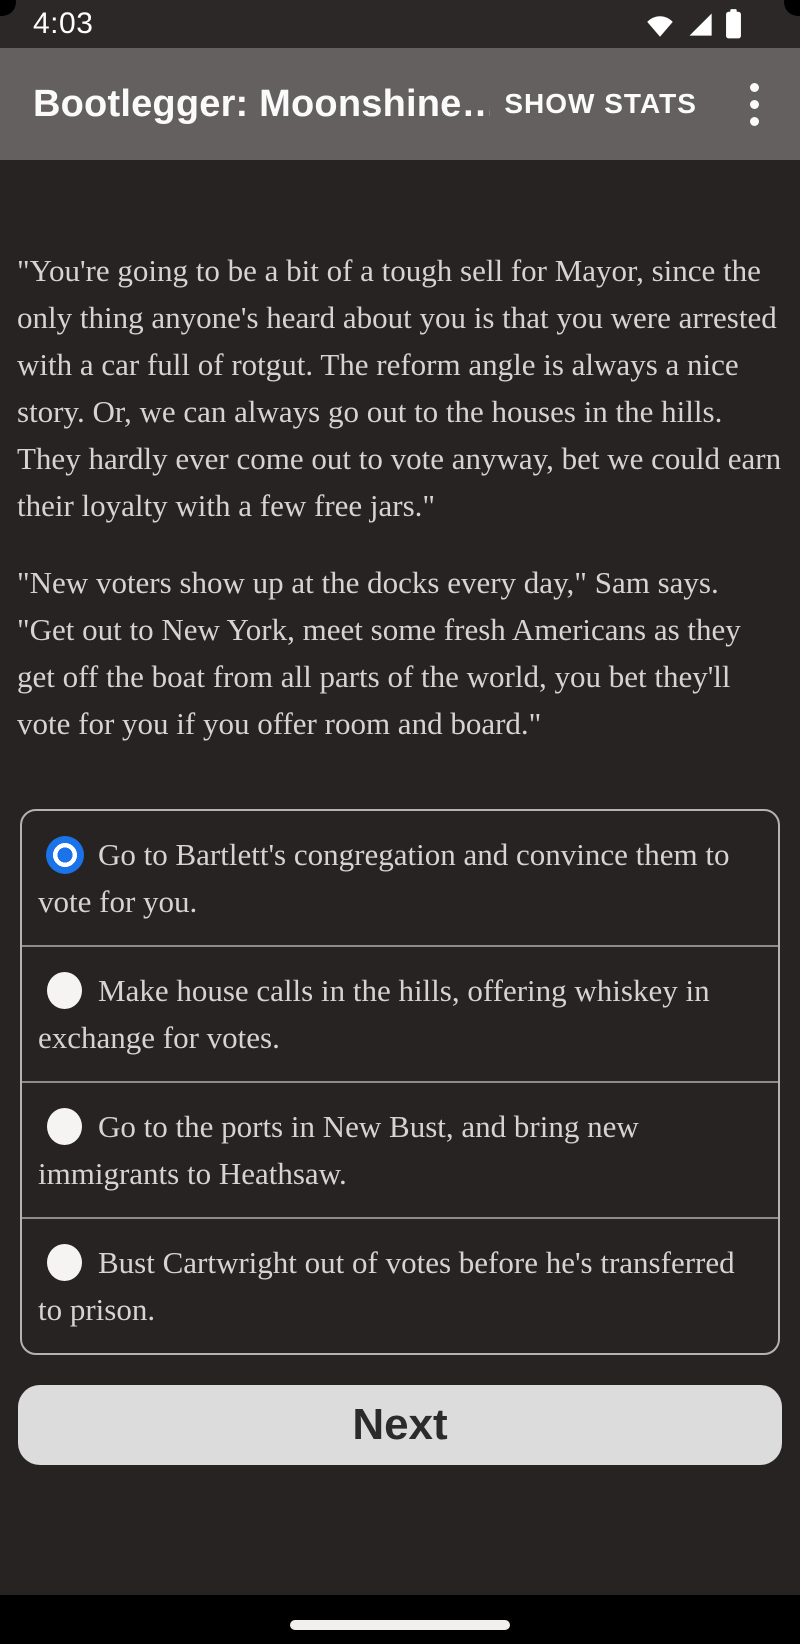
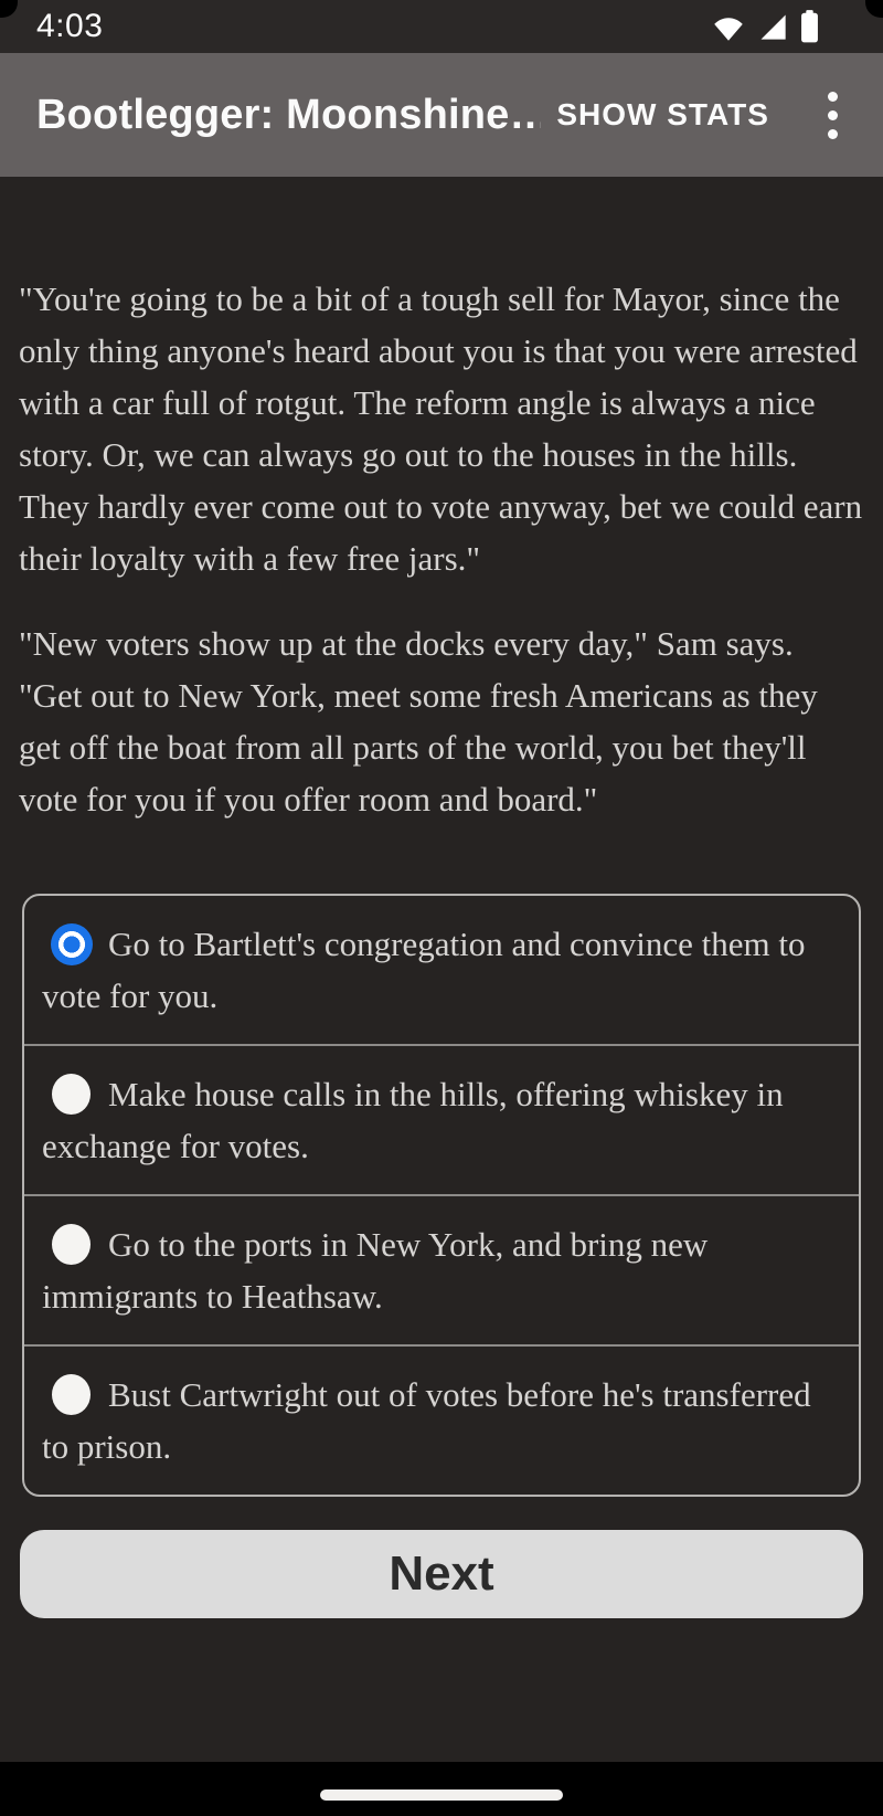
  4:03
  Bootlegger: Moonshine…
  SHOW STATS
  "You're going to be a bit of a tough sell for Mayor, since the only thing anyone's heard about you is that you were arrested with a car full of rotgut. The reform angle is always a nice story. Or, we can always go out to the houses in the hills. They hardly ever come out to vote anyway, bet we could earn their loyalty with a few free jars."
  "New voters show up at the docks every day," Sam says. "Get out to New York, meet some fresh Americans as they get off the boat from all parts of the world, you bet they'll vote for you if you offer room and board."
  Go to Bartlett's congregation and convince them to vote for you.
  Make house calls in the hills, offering whiskey in exchange for votes.
- Go to the ports in New Bust, and bring new immigrants to Heathsaw.
+ Go to the ports in New York, and bring new immigrants to Heathsaw.
  Bust Cartwright out of votes before he's transferred to prison.
  Next
